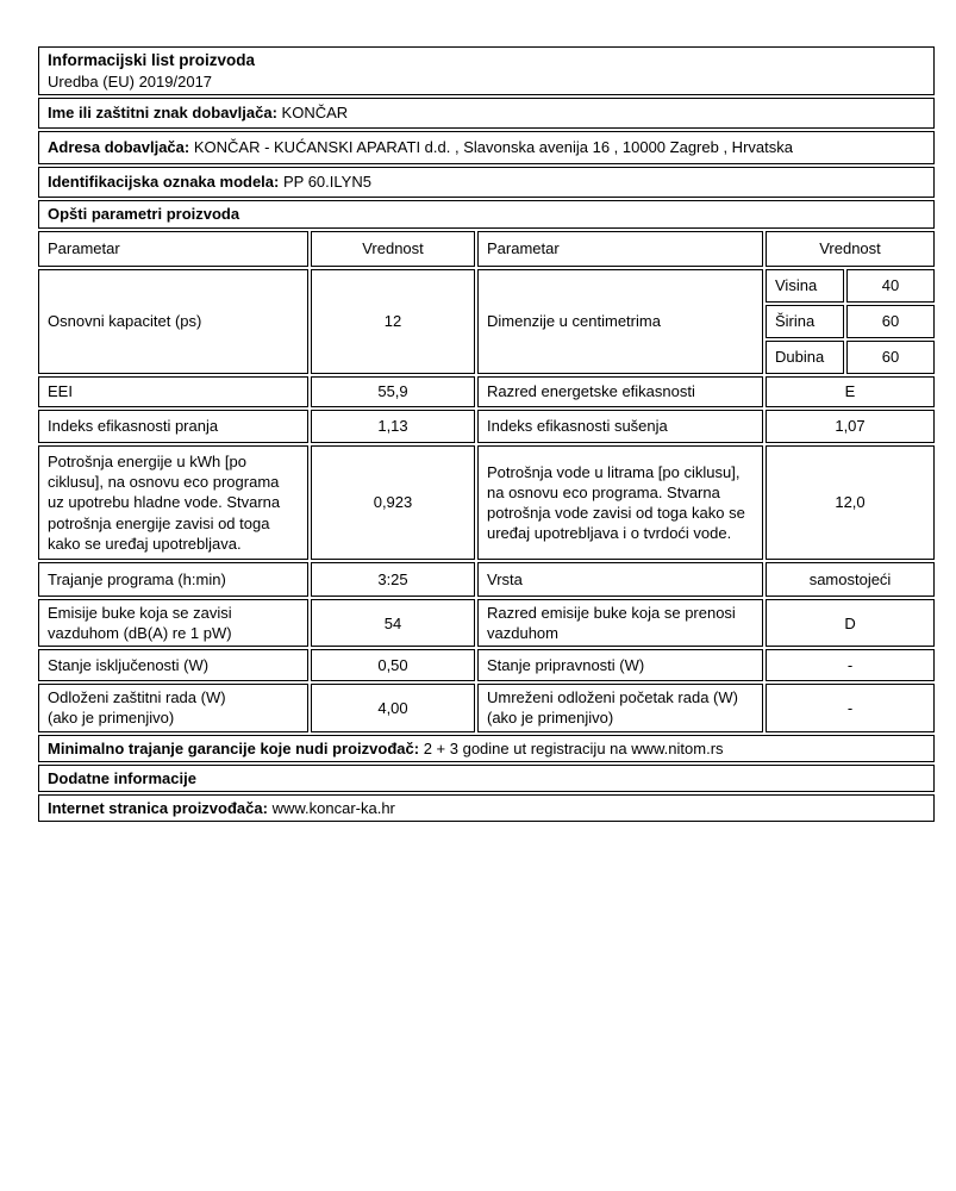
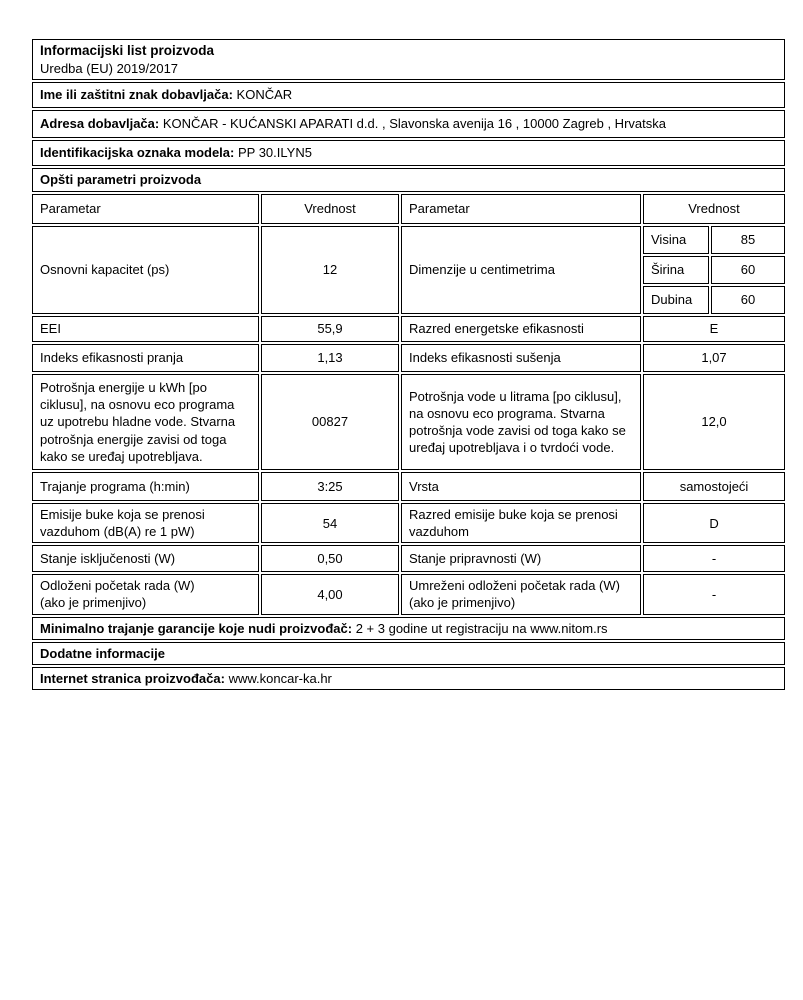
  Informacijski list proizvoda Uredba (EU) 2019/2017
  Ime ili zaštitni znak dobavljača: KONČAR
  Adresa dobavljača: KONČAR - KUĆANSKI APARATI d.d. , Slavonska avenija 16 , 10000 Zagreb , Hrvatska
- Identifikacijska oznaka modela: PP 60.ILYN5
+ Identifikacijska oznaka modela: PP 30.ILYN5
  Opšti parametri proizvoda
  Parametar	Vrednost	Parametar	Vrednost
- Osnovni kapacitet (ps)	12	Dimenzije u centimetrima	Visina	40
+ Osnovni kapacitet (ps)	12	Dimenzije u centimetrima	Visina	85
  Širina	60
  Dubina	60
  EEI	55,9	Razred energetske efikasnosti	E
  Indeks efikasnosti pranja	1,13	Indeks efikasnosti sušenja	1,07
- Potrošnja energije u kWh [po ciklusu], na osnovu eco programa uz upotrebu hladne vode. Stvarna potrošnja energije zavisi od toga kako se uređaj upotrebljava.	0,923	Potrošnja vode u litrama [po ciklusu], na osnovu eco programa. Stvarna potrošnja vode zavisi od toga kako se uređaj upotrebljava i o tvrdoći vode.	12,0
+ Potrošnja energije u kWh [po ciklusu], na osnovu eco programa uz upotrebu hladne vode. Stvarna potrošnja energije zavisi od toga kako se uređaj upotrebljava.	00827	Potrošnja vode u litrama [po ciklusu], na osnovu eco programa. Stvarna potrošnja vode zavisi od toga kako se uređaj upotrebljava i o tvrdoći vode.	12,0
  Trajanje programa (h:min)	3:25	Vrsta	samostojeći
- Emisije buke koja se zavisi vazduhom (dB(A) re 1 pW)	54	Razred emisije buke koja se prenosi vazduhom	D
+ Emisije buke koja se prenosi vazduhom (dB(A) re 1 pW)	54	Razred emisije buke koja se prenosi vazduhom	D
  Stanje isključenosti (W)	0,50	Stanje pripravnosti (W)	-
- Odloženi zaštitni rada (W) (ako je primenjivo)	4,00	Umreženi odloženi početak rada (W) (ako je primenjivo)	-
+ Odloženi početak rada (W) (ako je primenjivo)	4,00	Umreženi odloženi početak rada (W) (ako je primenjivo)	-
  Minimalno trajanje garancije koje nudi proizvođač: 2 + 3 godine ut registraciju na www.nitom.rs
  Dodatne informacije
  Internet stranica proizvođača: www.koncar-ka.hr
